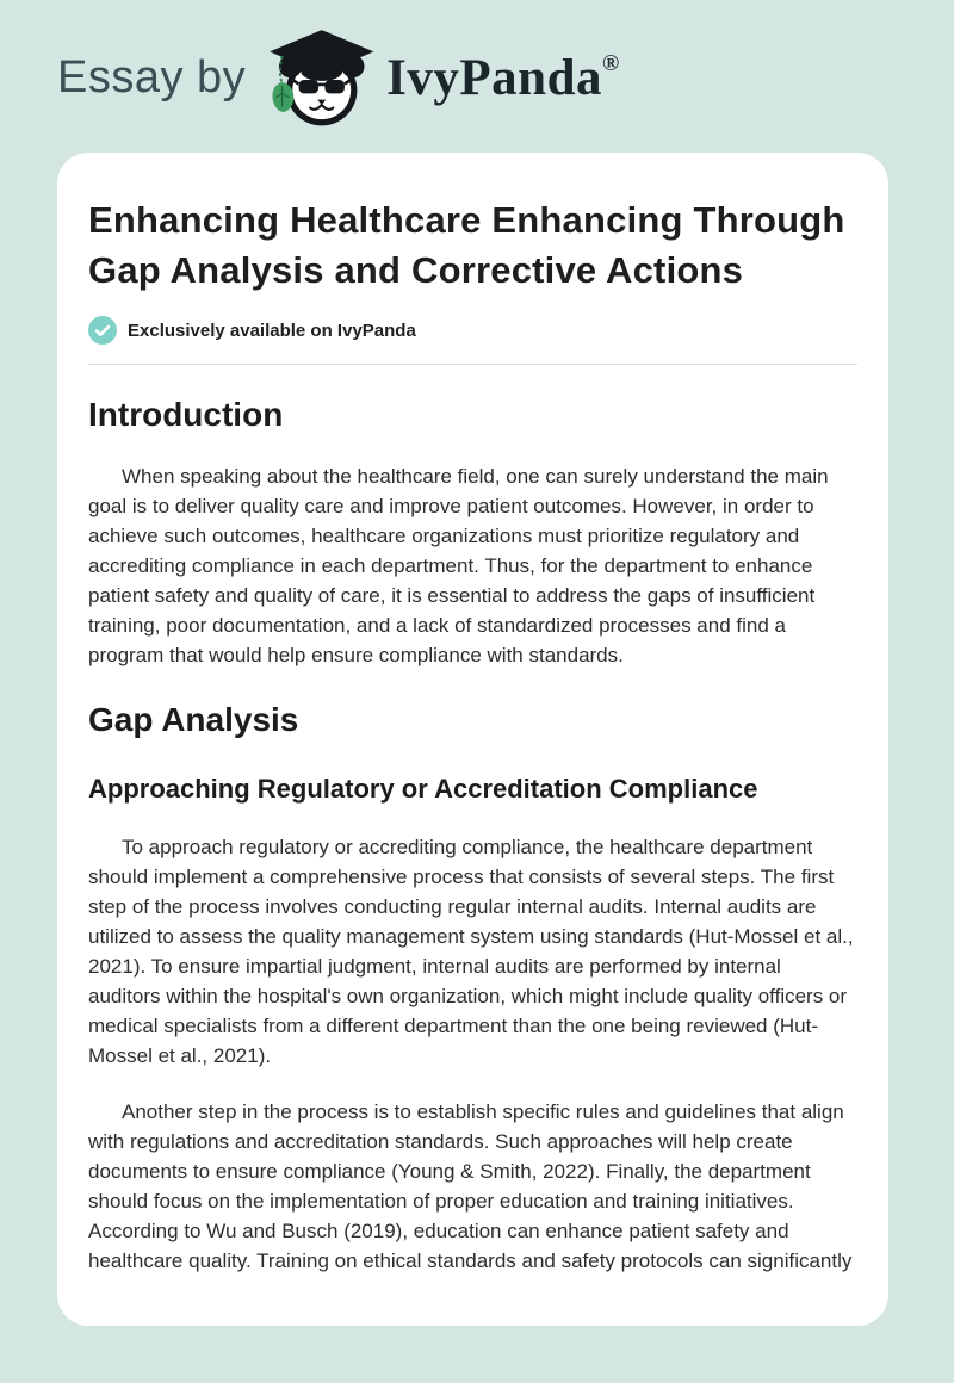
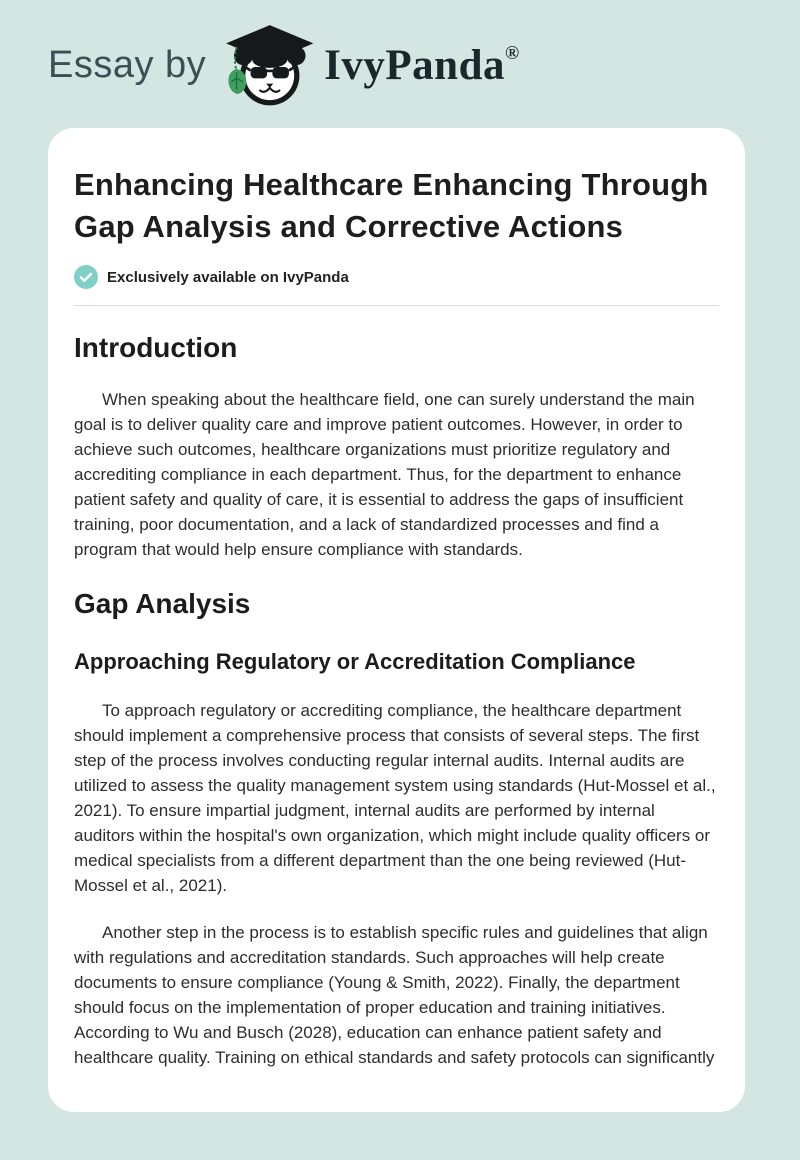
  Essay by
  IvyPanda®
  Enhancing Healthcare Enhancing Through Gap Analysis and Corrective Actions
  Exclusively available on IvyPanda
  Introduction
  When speaking about the healthcare field, one can surely understand the main goal is to deliver quality care and improve patient outcomes. However, in order to achieve such outcomes, healthcare organizations must prioritize regulatory and accrediting compliance in each department. Thus, for the department to enhance patient safety and quality of care, it is essential to address the gaps of insufficient training, poor documentation, and a lack of standardized processes and find a program that would help ensure compliance with standards.
  Gap Analysis
  Approaching Regulatory or Accreditation Compliance
  To approach regulatory or accrediting compliance, the healthcare department should implement a comprehensive process that consists of several steps. The first step of the process involves conducting regular internal audits. Internal audits are utilized to assess the quality management system using standards (Hut-Mossel et al., 2021). To ensure impartial judgment, internal audits are performed by internal auditors within the hospital's own organization, which might include quality officers or medical specialists from a different department than the one being reviewed (Hut-Mossel et al., 2021).
- Another step in the process is to establish specific rules and guidelines that align with regulations and accreditation standards. Such approaches will help create documents to ensure compliance (Young & Smith, 2022). Finally, the department should focus on the implementation of proper education and training initiatives. According to Wu and Busch (2019), education can enhance patient safety and healthcare quality. Training on ethical standards and safety protocols can significantly
+ Another step in the process is to establish specific rules and guidelines that align with regulations and accreditation standards. Such approaches will help create documents to ensure compliance (Young & Smith, 2022). Finally, the department should focus on the implementation of proper education and training initiatives. According to Wu and Busch (2028), education can enhance patient safety and healthcare quality. Training on ethical standards and safety protocols can significantly
